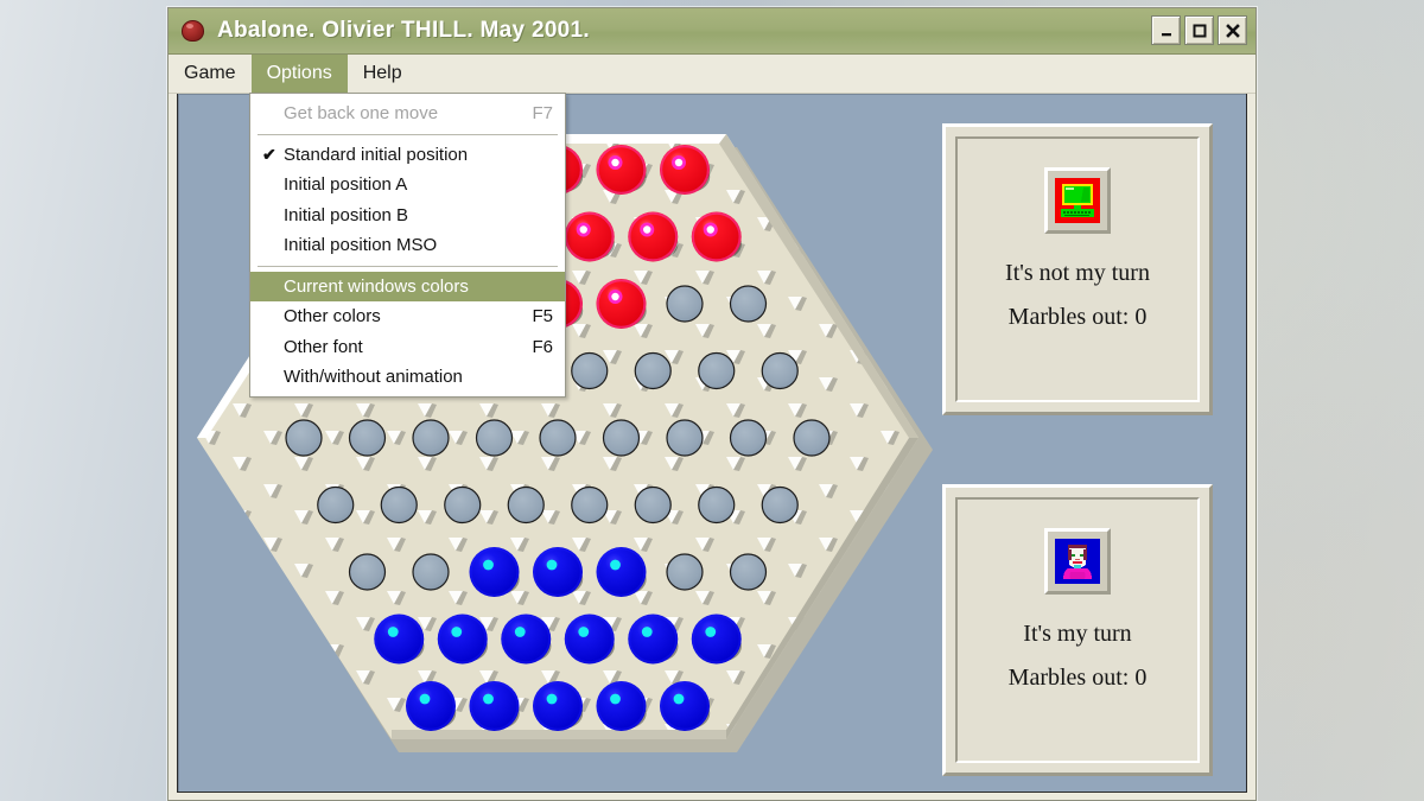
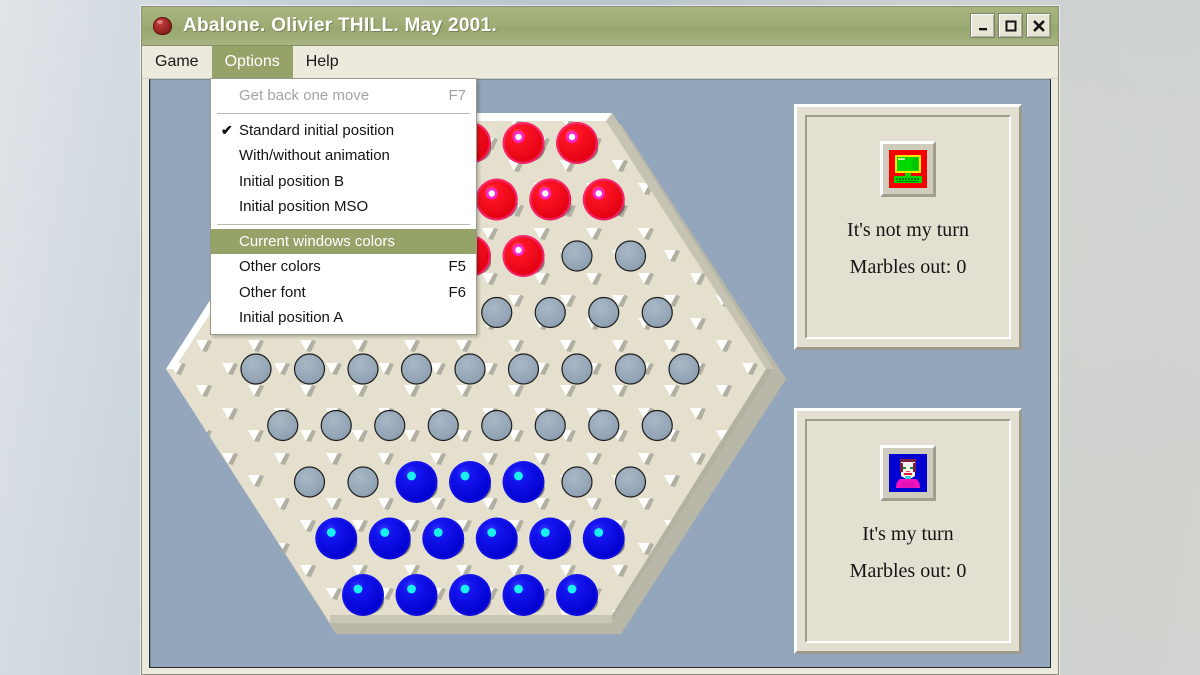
  Abalone. Olivier THILL. May 2001.
  Game
  Options
  Help
  It's not my turn
  Marbles out: 0
  It's my turn
  Marbles out: 0
  Get back one move
  F7
  ✔
  Standard initial position
- Initial position A
+ With/without animation
  Initial position B
  Initial position MSO
  Current windows colors
  Other colors
  F5
  Other font
  F6
- With/without animation
+ Initial position A
